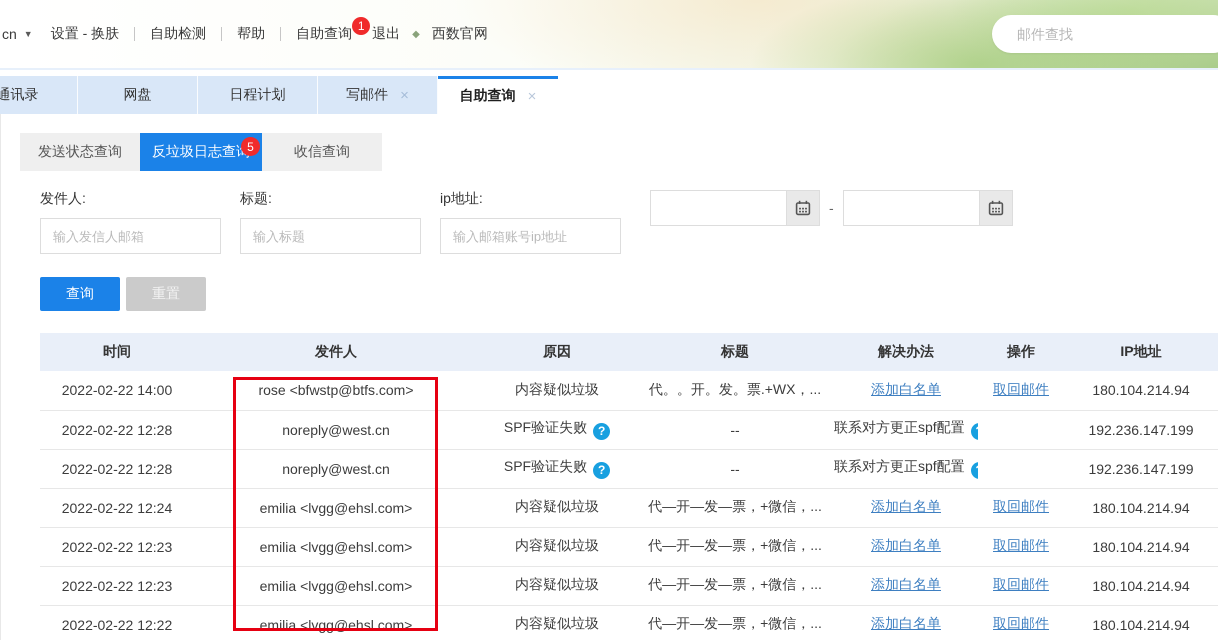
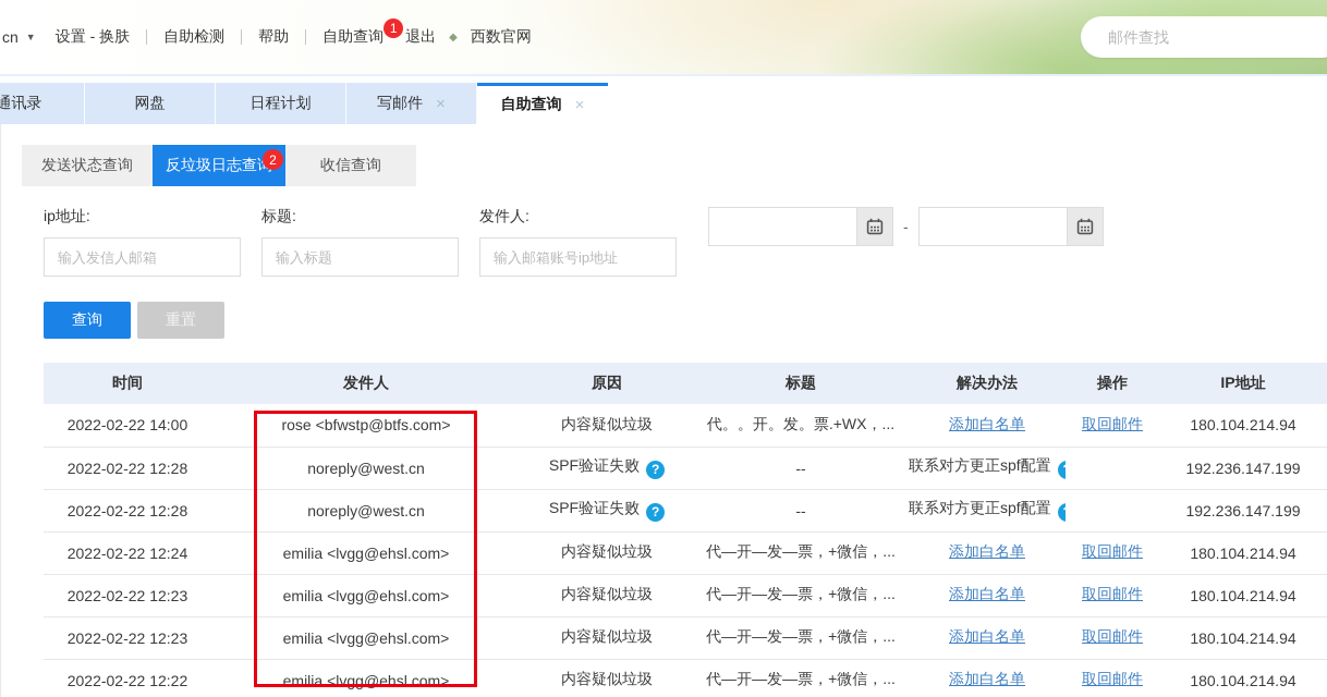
  cn
  ▼
  设置 - 换肤
  自助检测
  帮助
  自助查询
  1
  退出
  ◆
  西数官网
  邮件查找
  通讯录
  网盘
  日程计划
  写邮件
  ×
  自助查询
  ×
  发送状态查询
  反垃圾日志查
- 5
+ 2
  收信查询
- 发件人:
+ ip地址:
  输入发信人邮箱
  标题:
  输入标题
- ip地址:
+ 发件人:
  输入邮箱账号ip地址
  -
  查询
  重置
  时间	发件人	原因	标题	解决办法	操作	IP地址
  2022-02-22 14:00	rose <bfwstp@btfs.com>	内容疑似垃圾	代。。开。发。票.+WX，...	添加白名单	取回邮件	180.104.214.94
  2022-02-22 12:28	noreply@west.cn	SPF验证失败 ?	--	联系对方更正spf配置		192.236.147.199
  2022-02-22 12:28	noreply@west.cn	SPF验证失败 ?	--	联系对方更正spf配置		192.236.147.199
  2022-02-22 12:24	emilia <lvgg@ehsl.com>	内容疑似垃圾	代—开—发—票，+微信，...	添加白名单	取回邮件	180.104.214.94
  2022-02-22 12:23	emilia <lvgg@ehsl.com>	内容疑似垃圾	代—开—发—票，+微信，...	添加白名单	取回邮件	180.104.214.94
  2022-02-22 12:23	emilia <lvgg@ehsl.com>	内容疑似垃圾	代—开—发—票，+微信，...	添加白名单	取回邮件	180.104.214.94
  2022-02-22 12:22	emilia <lvgg@ehsl.com>	内容疑似垃圾	代—开—发—票，+微信，...	添加白名单	取回邮件	180.104.214.94
